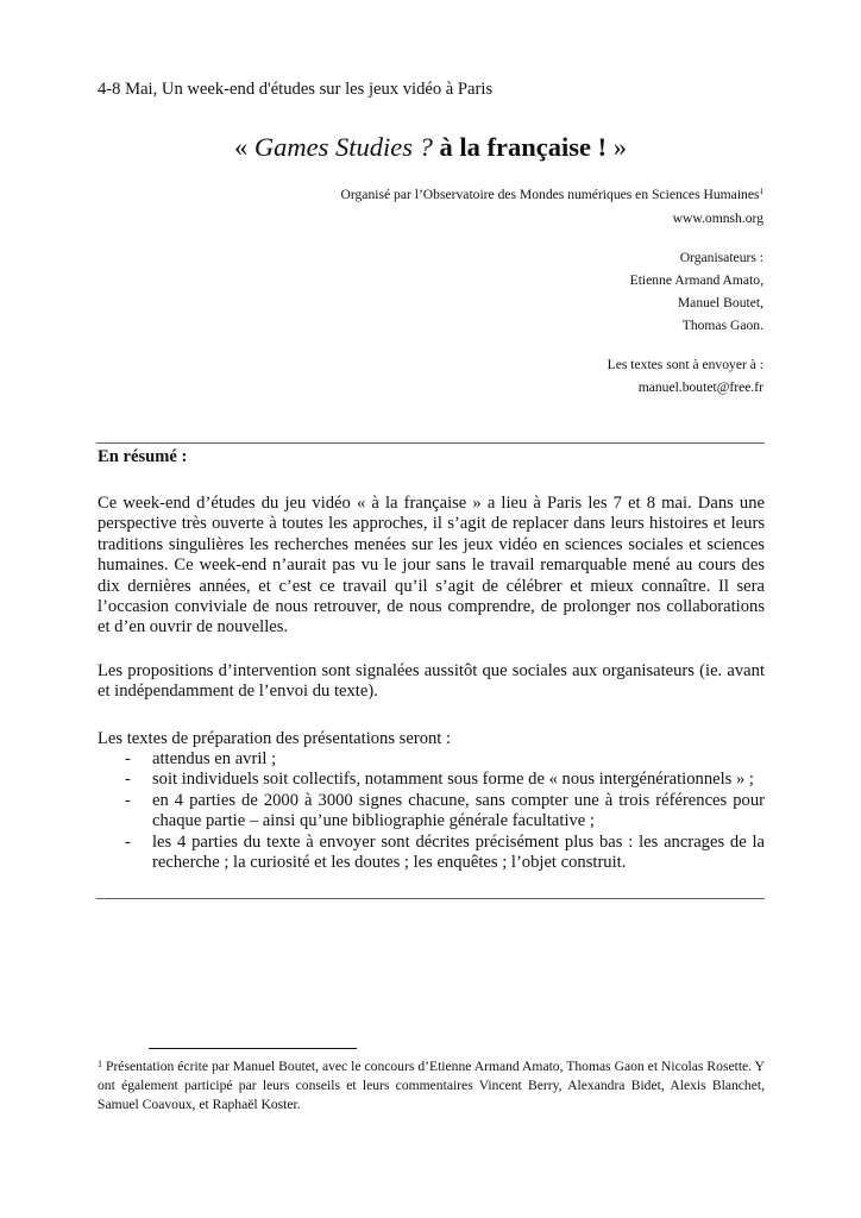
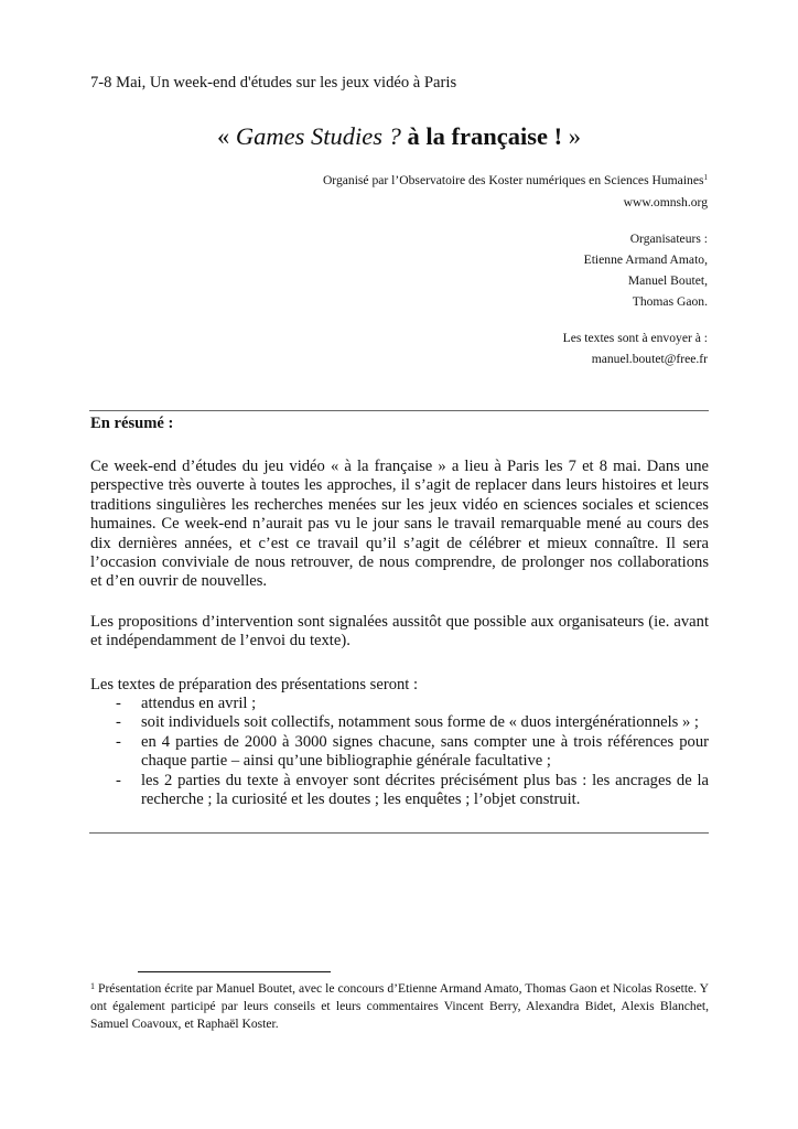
- 4-8 Mai, Un week-end d'études sur les jeux vidéo à Paris
+ 7-8 Mai, Un week-end d'études sur les jeux vidéo à Paris
  « Games Studies ? à la française ! »
- Organisé par l’Observatoire des Mondes numériques en Sciences Humaines1
+ Organisé par l’Observatoire des Koster numériques en Sciences Humaines1
  www.omnsh.org
  Organisateurs :
  Etienne Armand Amato,
  Manuel Boutet,
  Thomas Gaon.
  Les textes sont à envoyer à :
  manuel.boutet@free.fr
  En résumé :
  Ce week-end d’études du jeu vidéo « à la française » a lieu à Paris les 7 et 8 mai. Dans une perspective très ouverte à toutes les approches, il s’agit de replacer dans leurs histoires et leurs traditions singulières les recherches menées sur les jeux vidéo en sciences sociales et sciences humaines. Ce week-end n’aurait pas vu le jour sans le travail remarquable mené au cours des dix dernières années, et c’est ce travail qu’il s’agit de célébrer et mieux connaître. Il sera l’occasion conviviale de nous retrouver, de nous comprendre, de prolonger nos collaborations et d’en ouvrir de nouvelles.
- Les propositions d’intervention sont signalées aussitôt que sociales aux organisateurs (ie. avant et indépendamment de l’envoi du texte).
+ Les propositions d’intervention sont signalées aussitôt que possible aux organisateurs (ie. avant et indépendamment de l’envoi du texte).
  Les textes de préparation des présentations seront :
  -
  attendus en avril ;
  -
- soit individuels soit collectifs, notamment sous forme de « nous intergénérationnels » ;
+ soit individuels soit collectifs, notamment sous forme de « duos intergénérationnels » ;
  -
  en 4 parties de 2000 à 3000 signes chacune, sans compter une à trois références pour chaque partie – ainsi qu’une bibliographie générale facultative ;
  -
- les 4 parties du texte à envoyer sont décrites précisément plus bas : les ancrages de la recherche ; la curiosité et les doutes ; les enquêtes ; l’objet construit.
+ les 2 parties du texte à envoyer sont décrites précisément plus bas : les ancrages de la recherche ; la curiosité et les doutes ; les enquêtes ; l’objet construit.
  1 Présentation écrite par Manuel Boutet, avec le concours d’Etienne Armand Amato, Thomas Gaon et Nicolas Rosette. Y ont également participé par leurs conseils et leurs commentaires Vincent Berry, Alexandra Bidet, Alexis Blanchet, Samuel Coavoux, et Raphaël Koster.
